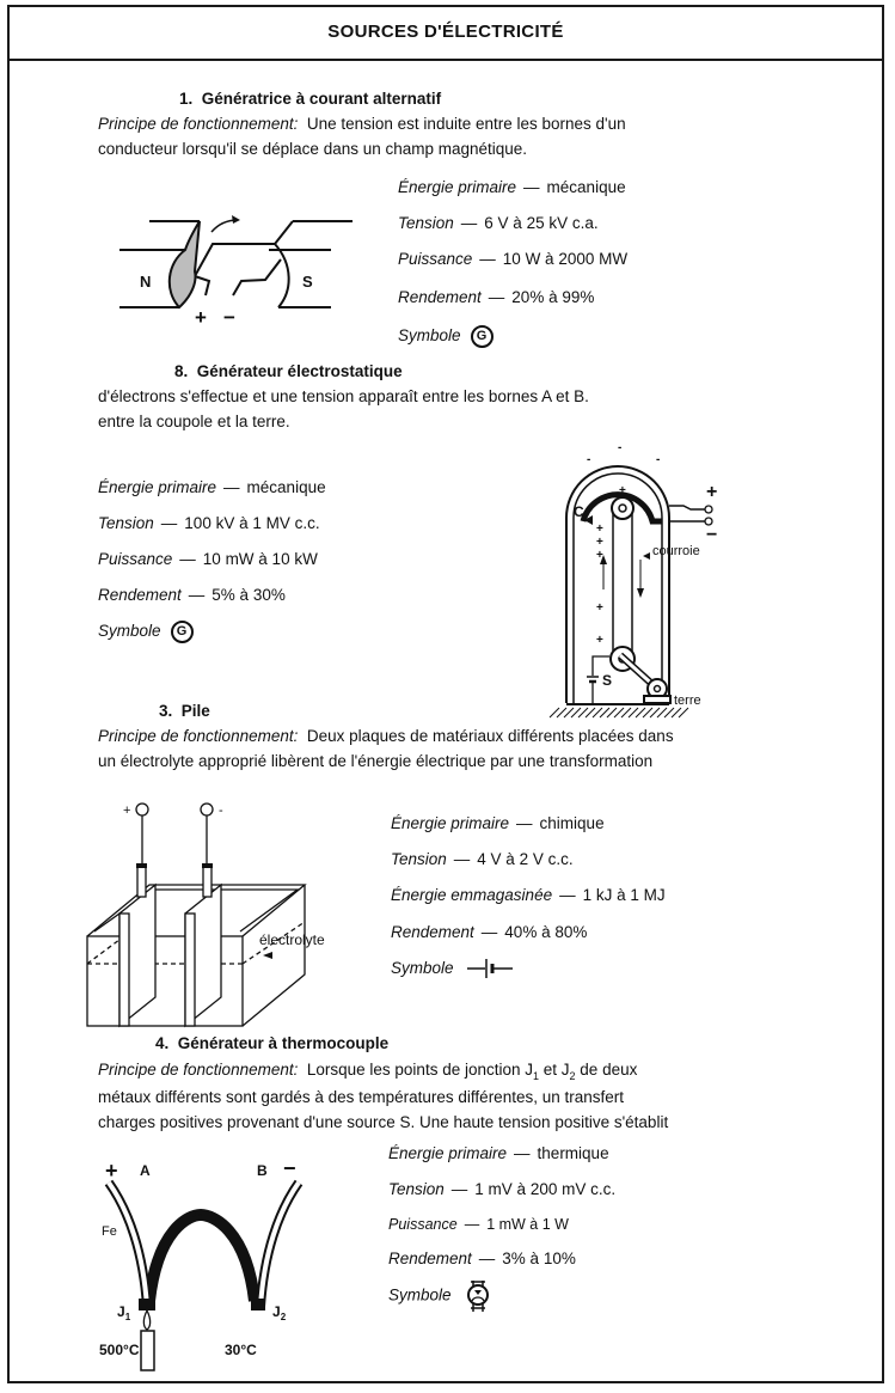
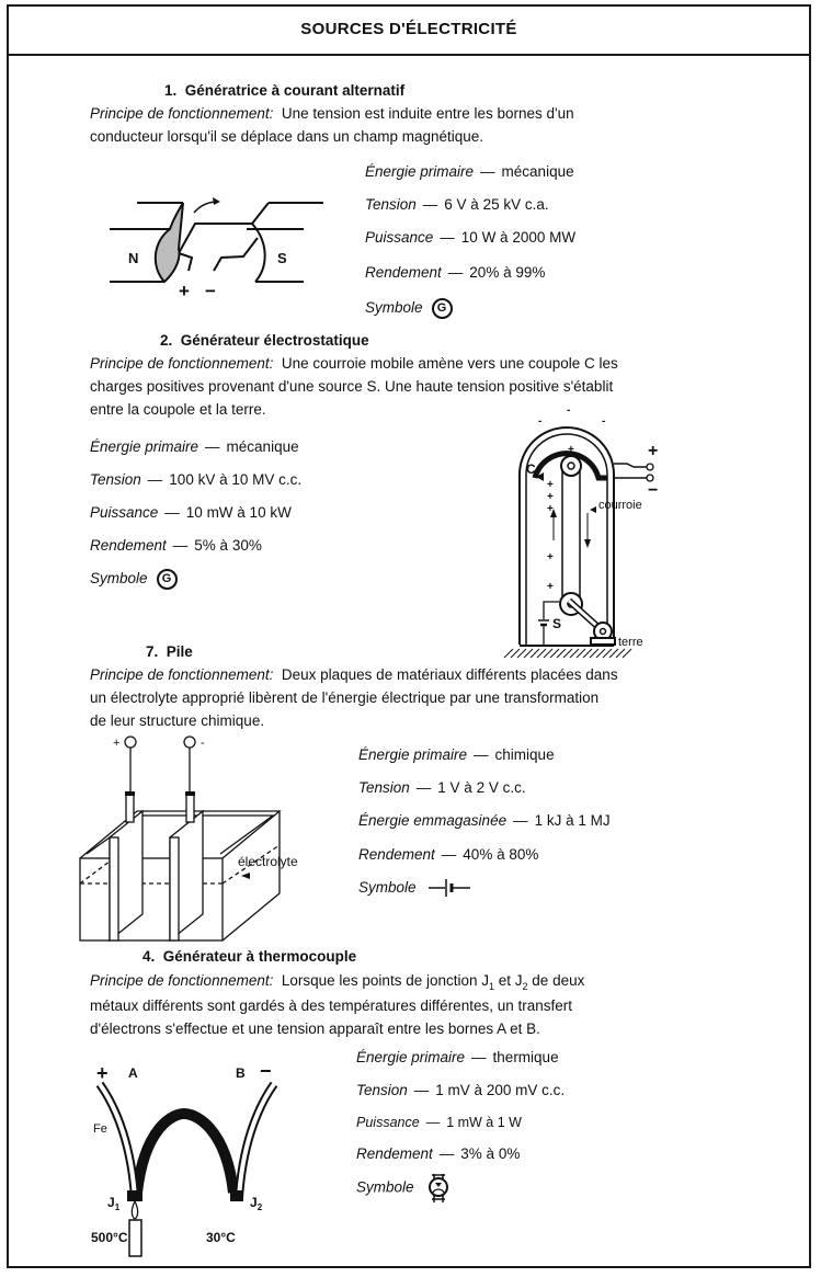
  SOURCES D'ÉLECTRICITÉ
  1. Génératrice à courant alternatif
  Principe de fonctionnement: Une tension est induite entre les bornes d'un
  conducteur lorsqu'il se déplace dans un champ magnétique.
  N
  S
  +
  −
  Énergie primaire — mécanique
  Tension — 6 V à 25 kV c.a.
  Puissance — 10 W à 2000 MW
  Rendement — 20% à 99%
  Symbole G
- 8. Générateur électrostatique
+ 2. Générateur électrostatique
+ Principe de fonctionnement: Une courroie mobile amène vers une coupole C les
- d'électrons s'effectue et une tension apparaît entre les bornes A et B.
+ charges positives provenant d'une source S. Une haute tension positive s'établit
  entre la coupole et la terre.
  Énergie primaire — mécanique
- Tension — 100 kV à 1 MV c.c.
+ Tension — 100 kV à 10 MV c.c.
  Puissance — 10 mW à 10 kW
  Rendement — 5% à 30%
  Symbole G
  -
  -
  -
  +
  +
  +
  +
  +
  +
  C
  courroie
  S
  terre
  +
  −
- 3. Pile
+ 7. Pile
  Principe de fonctionnement: Deux plaques de matériaux différents placées dans
  un électrolyte approprié libèrent de l'énergie électrique par une transformation
+ de leur structure chimique.
  +
  -
  électrolyte
  Énergie primaire — chimique
- Tension — 4 V à 2 V c.c.
+ Tension — 1 V à 2 V c.c.
  Énergie emmagasinée — 1 kJ à 1 MJ
  Rendement — 40% à 80%
  Symbole
  4. Générateur à thermocouple
  Principe de fonctionnement: Lorsque les points de jonction J1 et J2 de deux
  métaux différents sont gardés à des températures différentes, un transfert
- charges positives provenant d'une source S. Une haute tension positive s'établit
+ d'électrons s'effectue et une tension apparaît entre les bornes A et B.
  +
  A
  B
  −
  Fe
  PbTe
  J1
  J2
  500°C
  30°C
  Énergie primaire — thermique
  Tension — 1 mV à 200 mV c.c.
  Puissance — 1 mW à 1 W
- Rendement — 3% à 10%
+ Rendement — 3% à 0%
  Symbole
